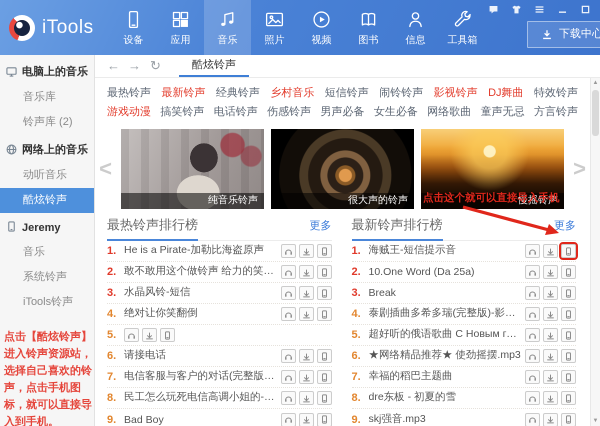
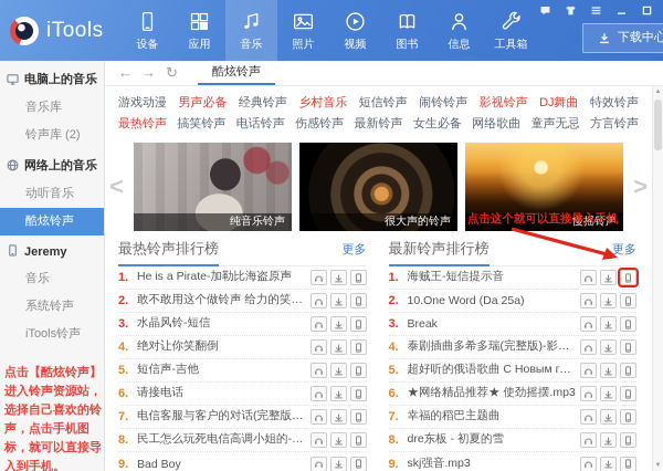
  iTools
  设备
  应用
  音乐
  照片
  视频
  图书
  信息
  工具箱
  下载中心
  电脑上的音乐
  音乐库
  铃声库 (2)
  网络上的音乐
  动听音乐
  酷炫铃声
  Jeremy
  音乐
  系统铃声
  iTools铃声
  点击【酷炫铃声】进入铃声资源站，选择自己喜欢的铃声，点击手机图标，就可以直接导入到手机。
  ←
  →
  ↻
  酷炫铃声
- 最热铃声
+ 游戏动漫
- 最新铃声
+ 男声必备
  经典铃声
  乡村音乐
  短信铃声
  闹铃铃声
  影视铃声
  DJ舞曲
  特效铃声
- 游戏动漫
+ 最热铃声
  搞笑铃声
  电话铃声
  伤感铃声
- 男声必备
+ 最新铃声
  女生必备
  网络歌曲
  童声无忌
  方言铃声
  <
  纯音乐铃声
  很大声的铃声
  慢摇铃声
  >
  最热铃声排行榜
  更多
  1.
  He is a Pirate-加勒比海盗原声
  2.
  敢不敢用这个做铃声 给力的笑点人
  3.
  水晶风铃-短信
  4.
  绝对让你笑翻倒
  5.
+ 短信声-吉他
  6.
  请接电话
  7.
  电信客服与客户的对话(完整版)-爆
  8.
  民工怎么玩死电信高调小姐的-搞笑
  9.
  Bad Boy
  最新铃声排行榜
  更多
  1.
  海贼王-短信提示音
  2.
  10.One Word (Da 25a)
  3.
  Break
  4.
  泰剧插曲多希多瑞(完整版)-影视广
  5.
  超好听的俄语歌曲 С Новым годо
  6.
  ★网络精品推荐★ 使劲摇摆.mp3
  7.
  幸福的稻巴主题曲
  8.
  dre东板 - 初夏的雪
  9.
  skj强音.mp3
  点击这个就可以直接导入手机
